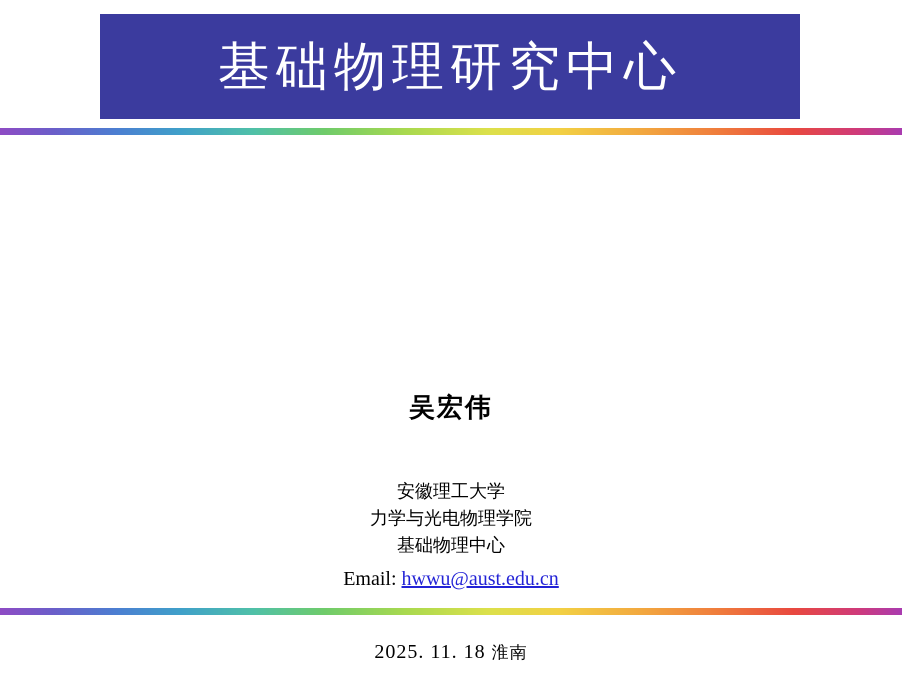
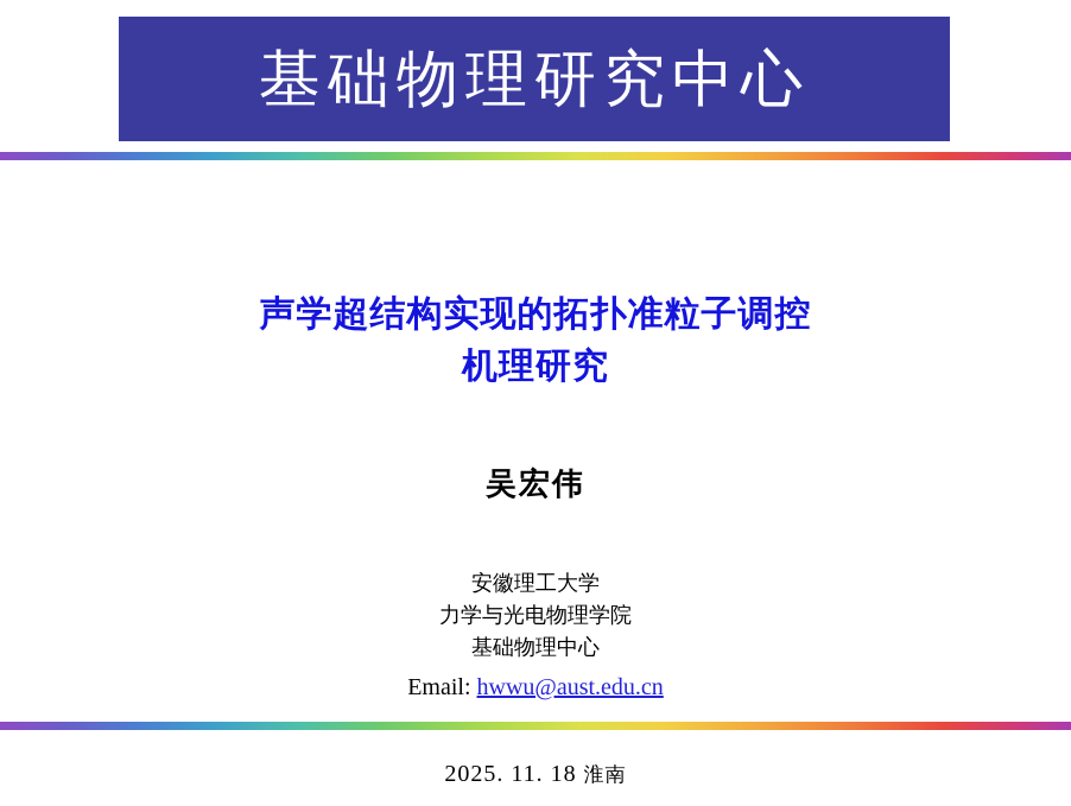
  基础物理研究中心
+ 声学超结构实现的拓扑准粒子调控
+ 机理研究
  吴宏伟
  安徽理工大学
  力学与光电物理学院
  基础物理中心
  Email: hwwu@aust.edu.cn
  2025. 11. 18 淮南
